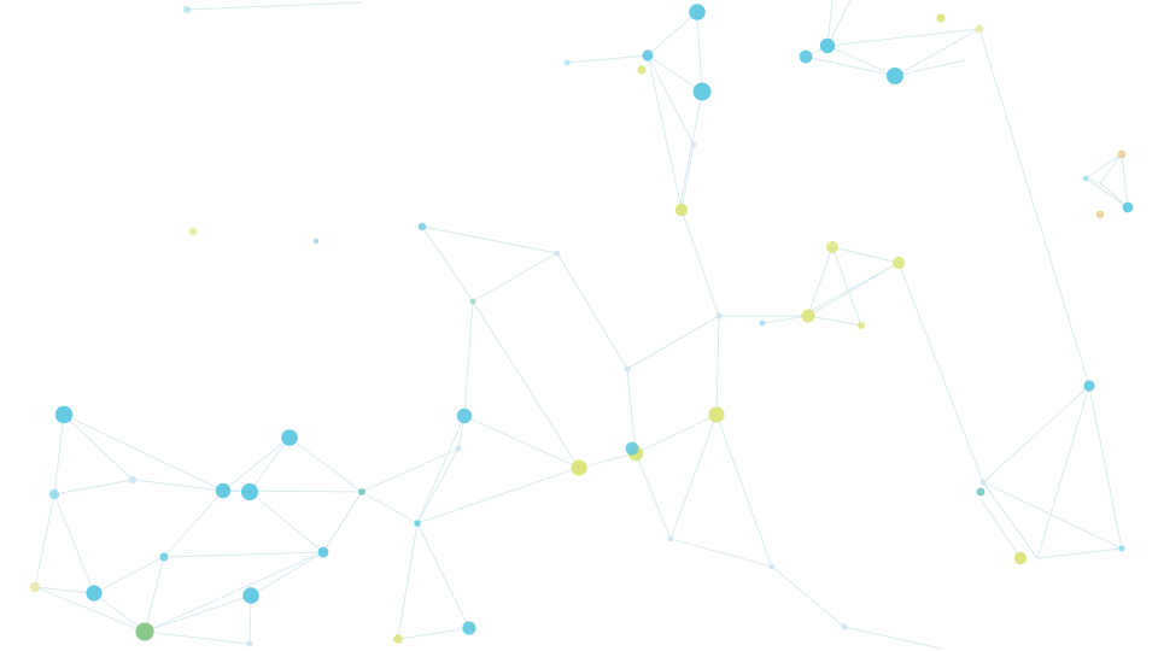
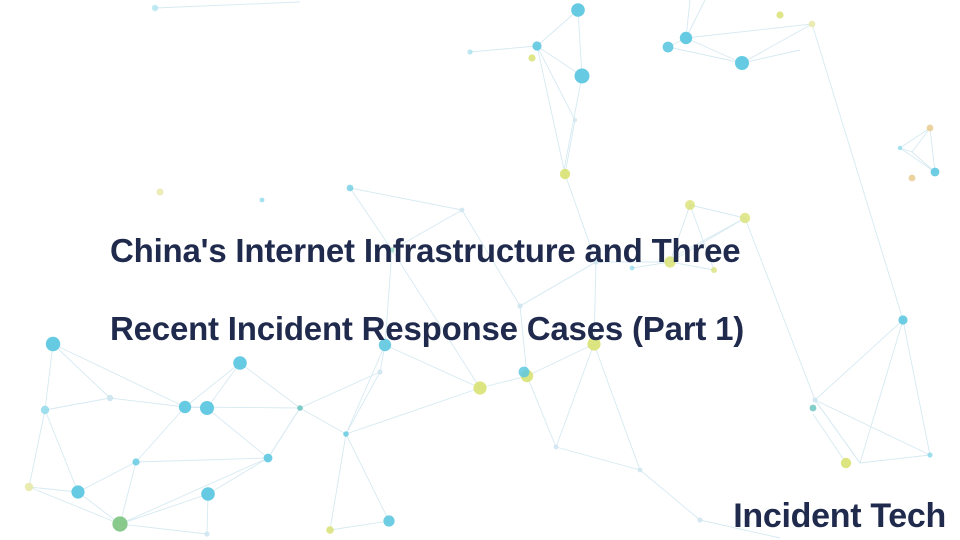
+ China's Internet Infrastructure and Three
+ Recent Incident Response Cases (Part 1)
+ Incident Tech
